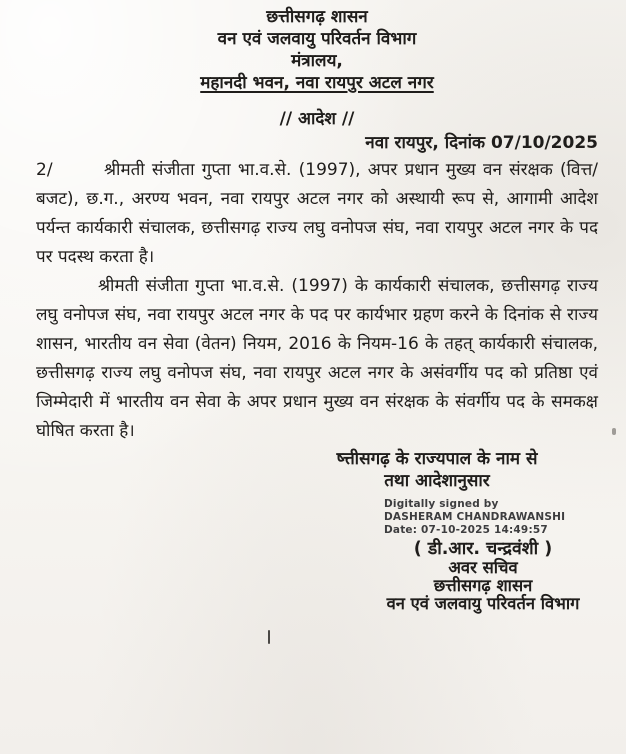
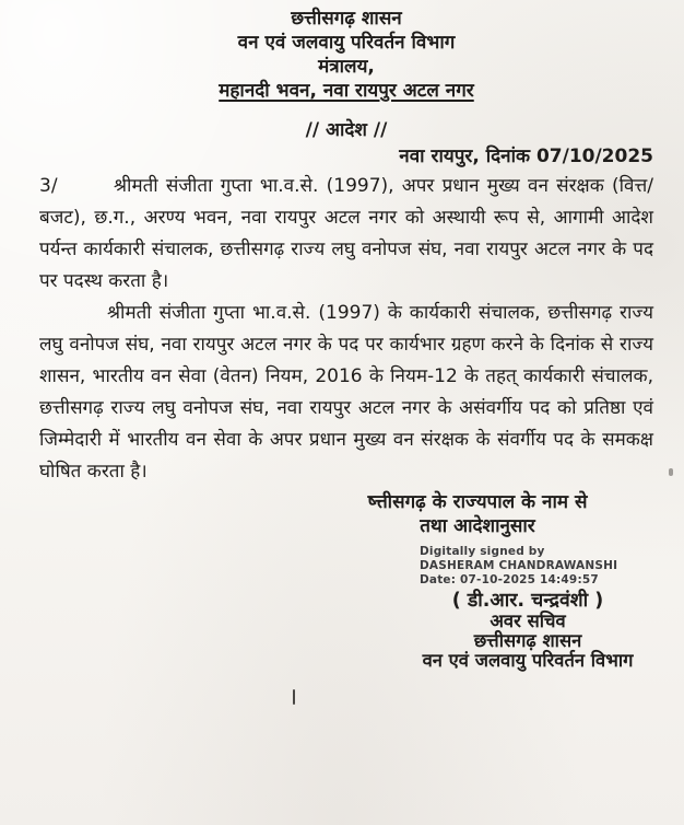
  छत्तीसगढ़ शासन
  वन एवं जलवायु परिवर्तन विभाग
  मंत्रालय,
  महानदी भवन, नवा रायपुर अटल नगर
  // आदेश //
  नवा रायपुर, दिनांक 07/10/2025
- 2/ श्रीमती संजीता गुप्ता भा.व.से. (1997), अपर प्रधान मुख्य वन संरक्षक (वित्त/बजट), छ.ग., अरण्य भवन, नवा रायपुर अटल नगर को अस्थायी रूप से, आगामी आदेश पर्यन्त कार्यकारी संचालक, छत्तीसगढ़ राज्य लघु वनोपज संघ, नवा रायपुर अटल नगर के पद पर पदस्थ करता है।
+ 3/ श्रीमती संजीता गुप्ता भा.व.से. (1997), अपर प्रधान मुख्य वन संरक्षक (वित्त/बजट), छ.ग., अरण्य भवन, नवा रायपुर अटल नगर को अस्थायी रूप से, आगामी आदेश पर्यन्त कार्यकारी संचालक, छत्तीसगढ़ राज्य लघु वनोपज संघ, नवा रायपुर अटल नगर के पद पर पदस्थ करता है।
- श्रीमती संजीता गुप्ता भा.व.से. (1997) के कार्यकारी संचालक, छत्तीसगढ़ राज्य लघु वनोपज संघ, नवा रायपुर अटल नगर के पद पर कार्यभार ग्रहण करने के दिनांक से राज्य शासन, भारतीय वन सेवा (वेतन) नियम, 2016 के नियम-16 के तहत् कार्यकारी संचालक, छत्तीसगढ़ राज्य लघु वनोपज संघ, नवा रायपुर अटल नगर के असंवर्गीय पद को प्रतिष्ठा एवं जिम्मेदारी में भारतीय वन सेवा के अपर प्रधान मुख्य वन संरक्षक के संवर्गीय पद के समकक्ष घोषित करता है।
+ श्रीमती संजीता गुप्ता भा.व.से. (1997) के कार्यकारी संचालक, छत्तीसगढ़ राज्य लघु वनोपज संघ, नवा रायपुर अटल नगर के पद पर कार्यभार ग्रहण करने के दिनांक से राज्य शासन, भारतीय वन सेवा (वेतन) नियम, 2016 के नियम-12 के तहत् कार्यकारी संचालक, छत्तीसगढ़ राज्य लघु वनोपज संघ, नवा रायपुर अटल नगर के असंवर्गीय पद को प्रतिष्ठा एवं जिम्मेदारी में भारतीय वन सेवा के अपर प्रधान मुख्य वन संरक्षक के संवर्गीय पद के समकक्ष घोषित करता है।
  ष्त्तीसगढ़ के राज्यपाल के नाम से
  तथा आदेशानुसार
  Digitally signed by
  DASHERAM CHANDRAWANSHI
  Date: 07-10-2025 14:49:57
  ( डी.आर. चन्द्रवंशी )
  अवर सचिव
  छत्तीसगढ़ शासन
  वन एवं जलवायु परिवर्तन विभाग
